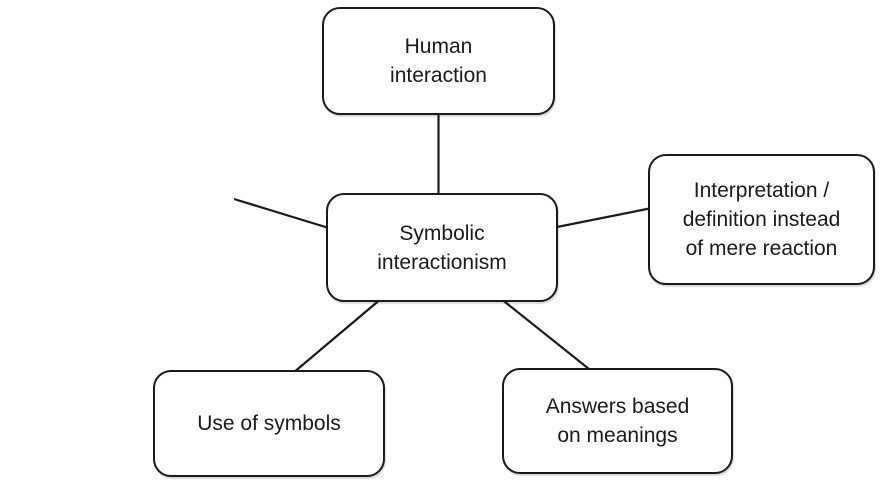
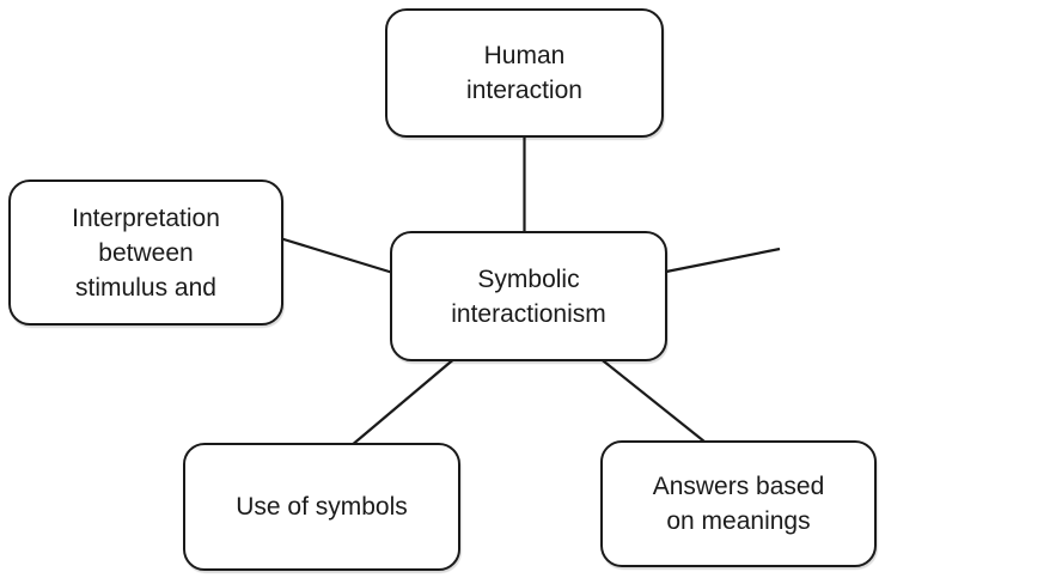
  Human
  interaction
+ Interpretation
+ between
+ stimulus and
  Symbolic
  interactionism
- Interpretation /
- definition instead
- of mere reaction
  Use of symbols
  Answers based
  on meanings
